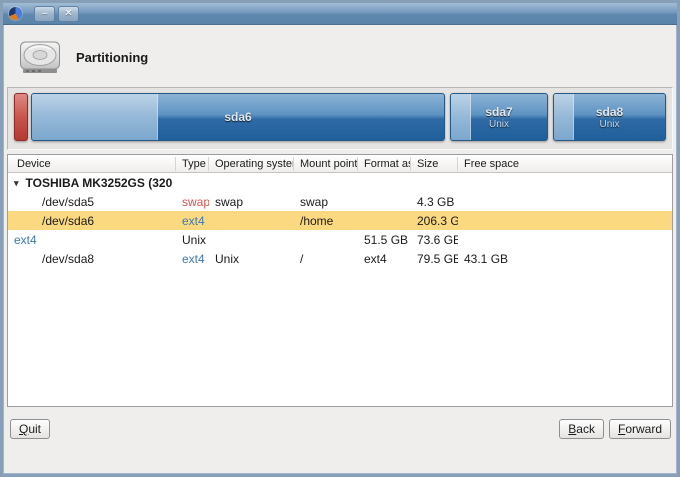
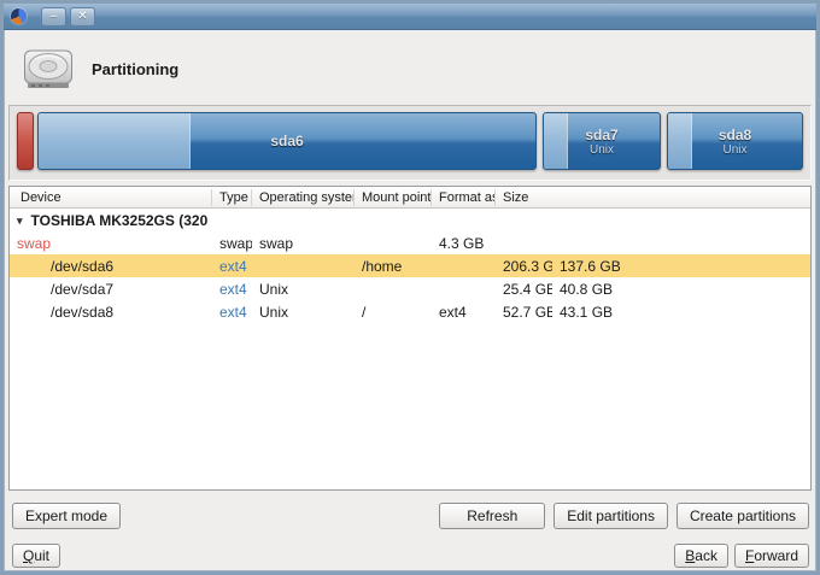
  –
  ✕
  Partitioning
  sda6
  sda7
  Unix
  sda8
  Unix
  Device
  Type
  Operating syste
  Mount point
  Format as
  Size
- Free space
  ▾
  TOSHIBA MK3252GS (320
- /dev/sda5
  swap
  swap
  swap
  4.3 GB
  /dev/sda6
  ext4
  /home
  206.3 G
+ 137.6 GB
+ /dev/sda7
  ext4
  Unix
- 51.5 GB
+ 25.4 GB
- 73.6 GB
+ 40.8 GB
  /dev/sda8
  ext4
  Unix
  /
  ext4
- 79.5 GB
+ 52.7 GB
  43.1 GB
+ Expert mode
+ Refresh
+ Edit partitions
+ Create partitions
  Quit
  Back
  Forward
